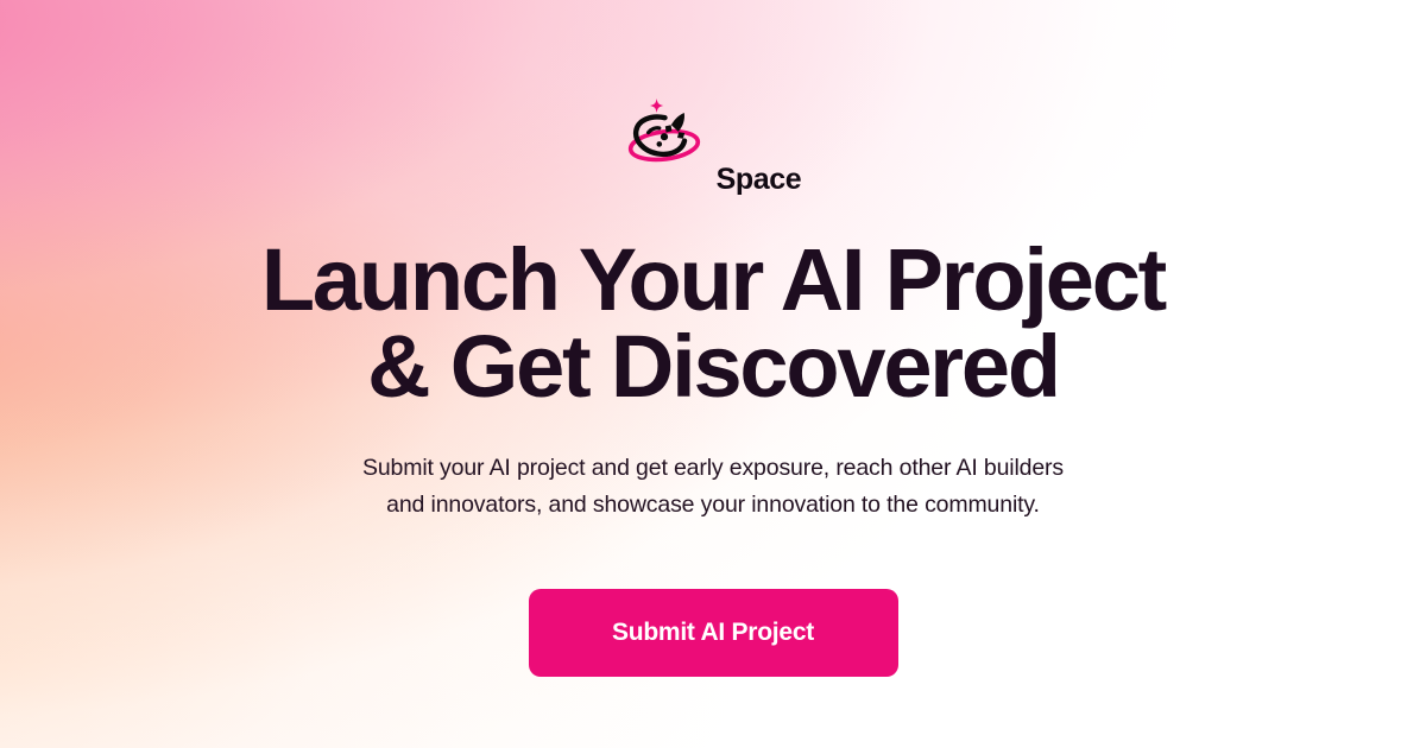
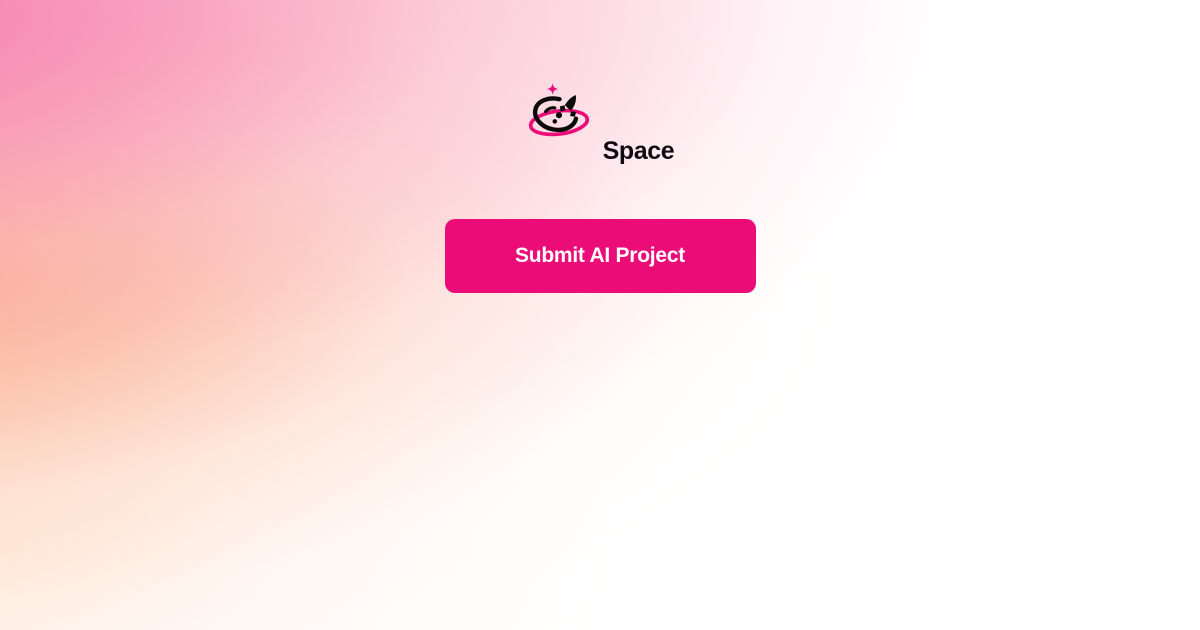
  Space
- Launch Your AI Project
- & Get Discovered
- Submit your AI project and get early exposure, reach other AI builders
- and innovators, and showcase your innovation to the community.
  Submit AI Project
